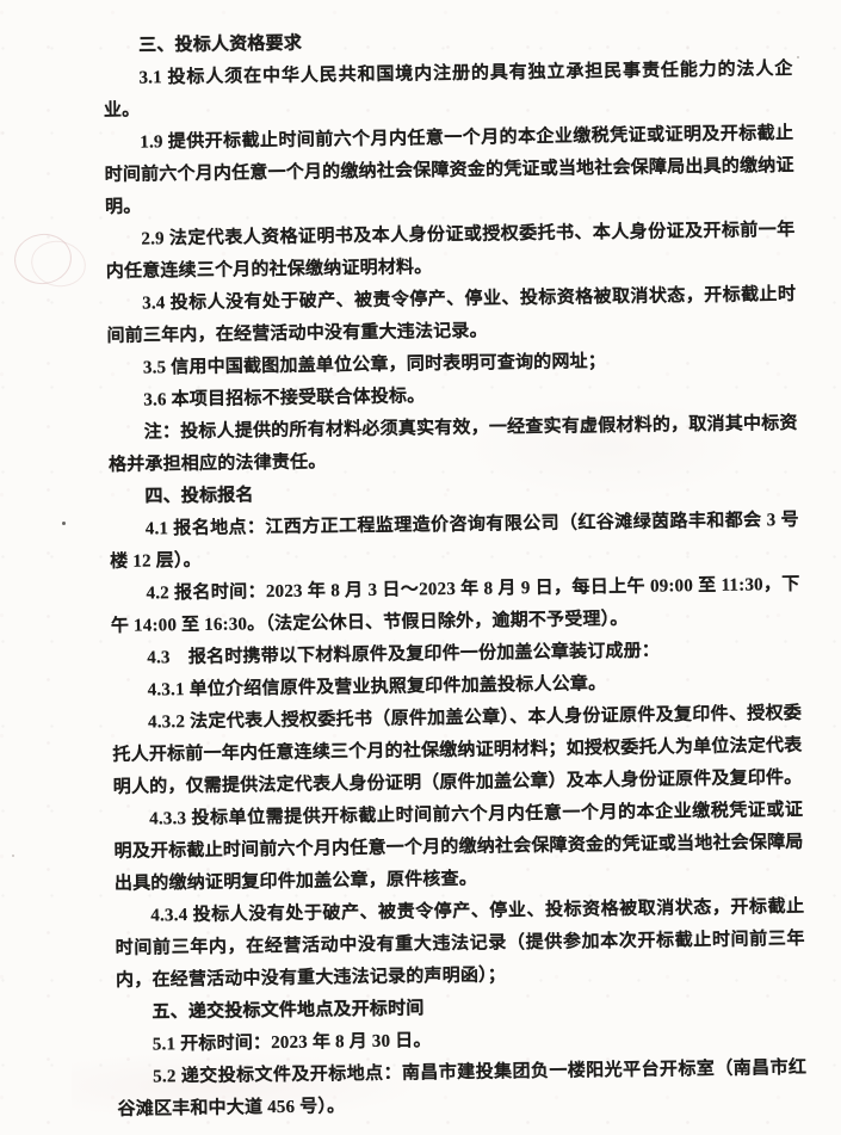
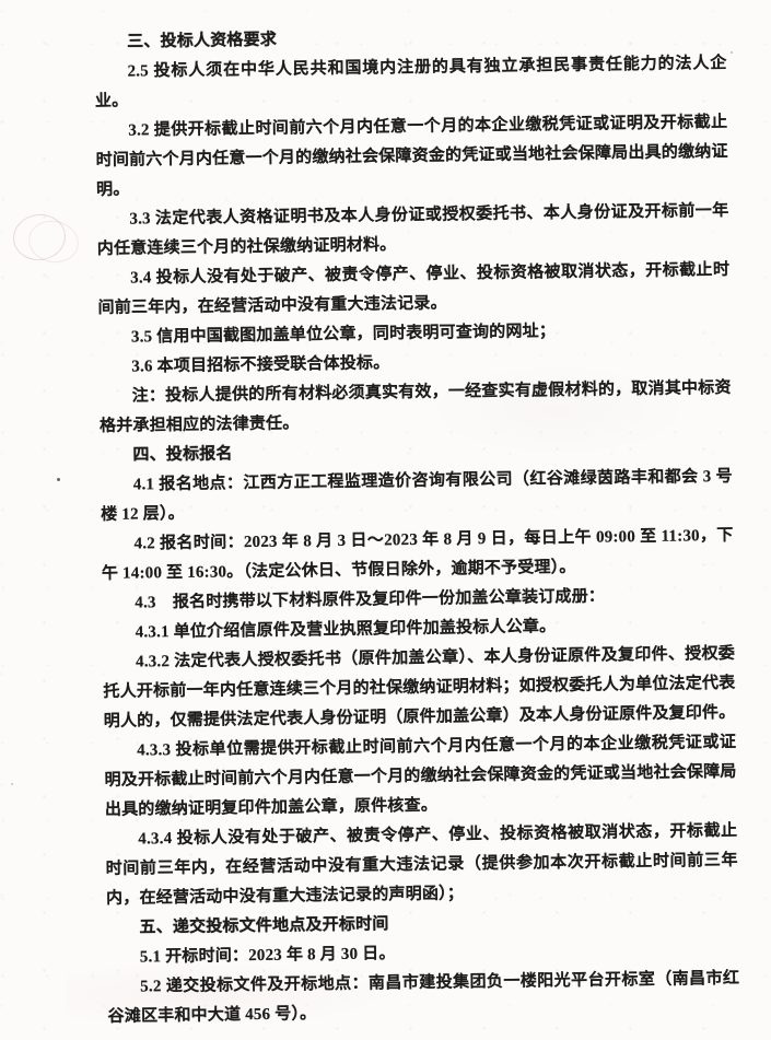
  三、投标人资格要求
- 3.1 投标人须在中华人民共和国境内注册的具有独立承担民事责任能力的法人企业。
+ 2.5 投标人须在中华人民共和国境内注册的具有独立承担民事责任能力的法人企业。
- 1.9 提供开标截止时间前六个月内任意一个月的本企业缴税凭证或证明及开标截止时间前六个月内任意一个月的缴纳社会保障资金的凭证或当地社会保障局出具的缴纳证明。
+ 3.2 提供开标截止时间前六个月内任意一个月的本企业缴税凭证或证明及开标截止时间前六个月内任意一个月的缴纳社会保障资金的凭证或当地社会保障局出具的缴纳证明。
- 2.9 法定代表人资格证明书及本人身份证或授权委托书、本人身份证及开标前一年内任意连续三个月的社保缴纳证明材料。
+ 3.3 法定代表人资格证明书及本人身份证或授权委托书、本人身份证及开标前一年内任意连续三个月的社保缴纳证明材料。
  3.4 投标人没有处于破产、被责令停产、停业、投标资格被取消状态，开标截止时间前三年内，在经营活动中没有重大违法记录。
  3.5 信用中国截图加盖单位公章，同时表明可查询的网址；
  3.6 本项目招标不接受联合体投标。
  注：投标人提供的所有材料必须真实有效，一经查实有虚假材料的，取消其中标资格并承担相应的法律责任。
  四、投标报名
  4.1 报名地点：江西方正工程监理造价咨询有限公司（红谷滩绿茵路丰和都会 3 号楼 12 层）。
  4.2 报名时间：2023 年 8 月 3 日～2023 年 8 月 9 日，每日上午 09:00 至 11:30，下午 14:00 至 16:30。（法定公休日、节假日除外，逾期不予受理）。
  4.3 报名时携带以下材料原件及复印件一份加盖公章装订成册：
  4.3.1 单位介绍信原件及营业执照复印件加盖投标人公章。
  4.3.2 法定代表人授权委托书（原件加盖公章）、本人身份证原件及复印件、授权委托人开标前一年内任意连续三个月的社保缴纳证明材料；如授权委托人为单位法定代表明人的，仅需提供法定代表人身份证明（原件加盖公章）及本人身份证原件及复印件。
  4.3.3 投标单位需提供开标截止时间前六个月内任意一个月的本企业缴税凭证或证明及开标截止时间前六个月内任意一个月的缴纳社会保障资金的凭证或当地社会保障局出具的缴纳证明复印件加盖公章，原件核查。
  4.3.4 投标人没有处于破产、被责令停产、停业、投标资格被取消状态，开标截止时间前三年内，在经营活动中没有重大违法记录（提供参加本次开标截止时间前三年内，在经营活动中没有重大违法记录的声明函）；
  五、递交投标文件地点及开标时间
  5.1 开标时间：2023 年 8 月 30 日。
  5.2 递交投标文件及开标地点：南昌市建投集团负一楼阳光平台开标室（南昌市红谷滩区丰和中大道 456 号）。
